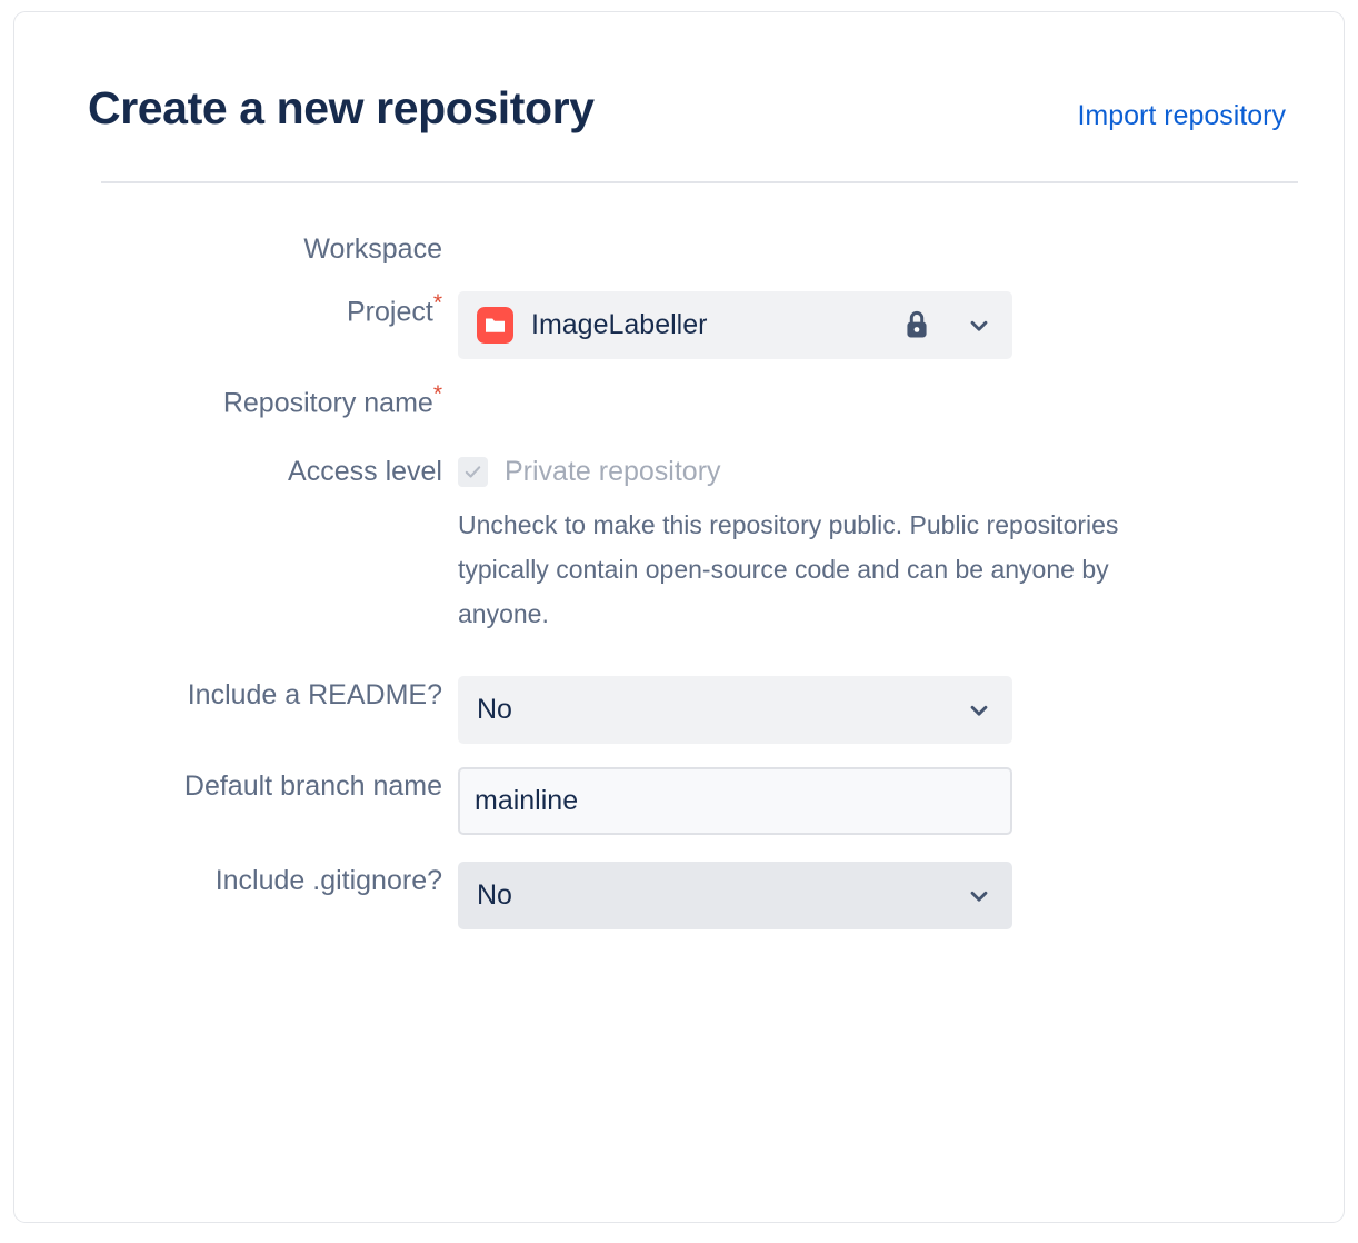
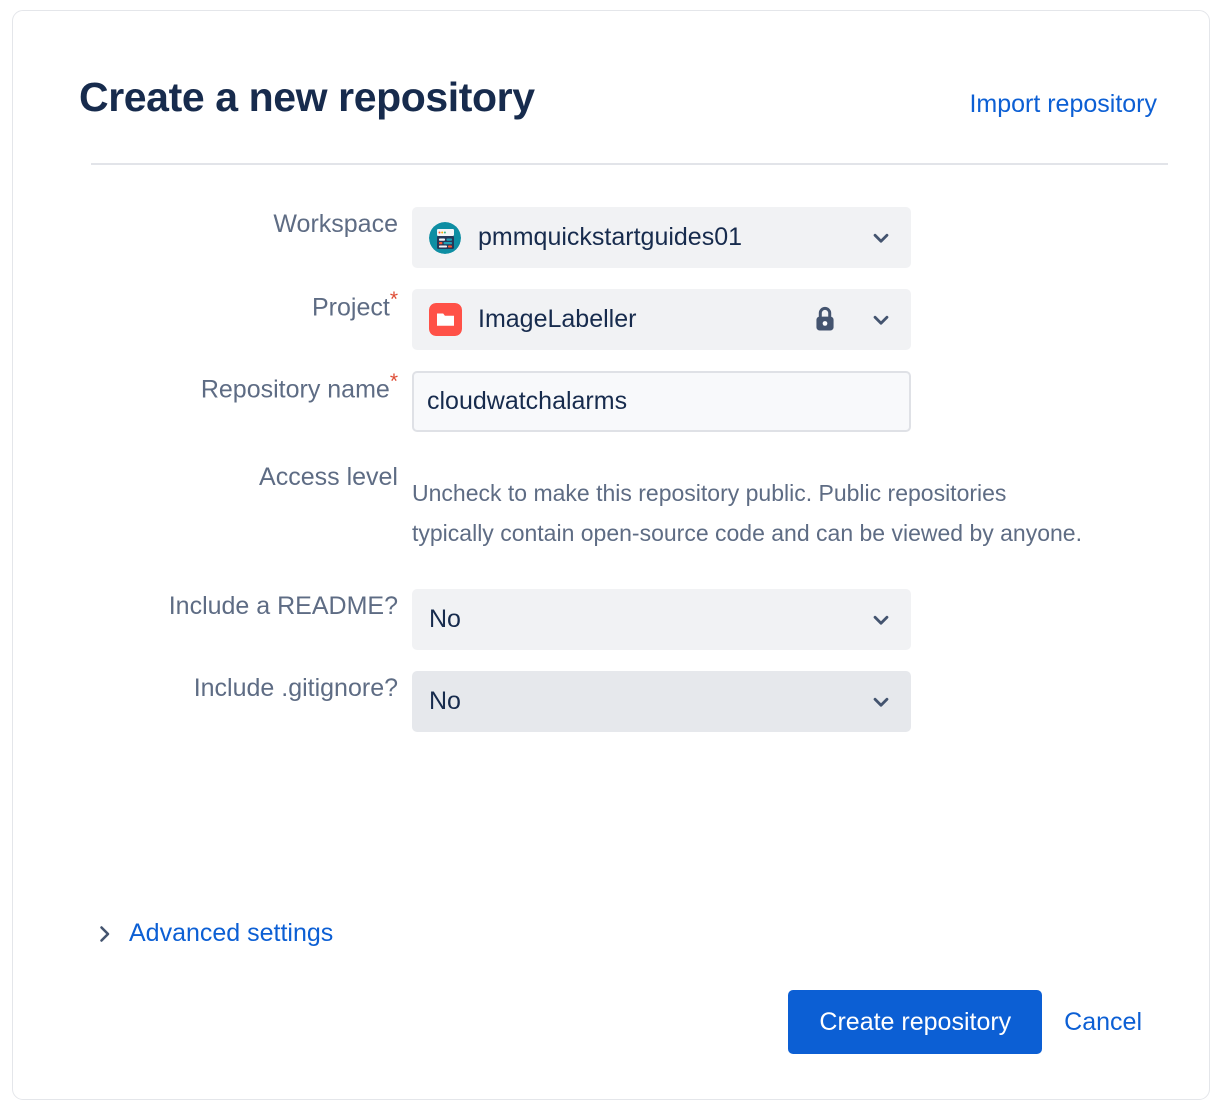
  Create a new repository
  Import repository
  Workspace
+ pmmquickstartguides01
  Project*
  ImageLabeller
  Repository name*
+ cloudwatchalarms
  Access level
- Private repository
- Uncheck to make this repository public. Public repositories typically contain open-source code and can be anyone by anyone.
+ Uncheck to make this repository public. Public repositories typically contain open-source code and can be viewed by anyone.
  Include a README?
  No
- Default branch name
- mainline
  Include .gitignore?
  No
+ Advanced settings
+ Create repository
+ Cancel
